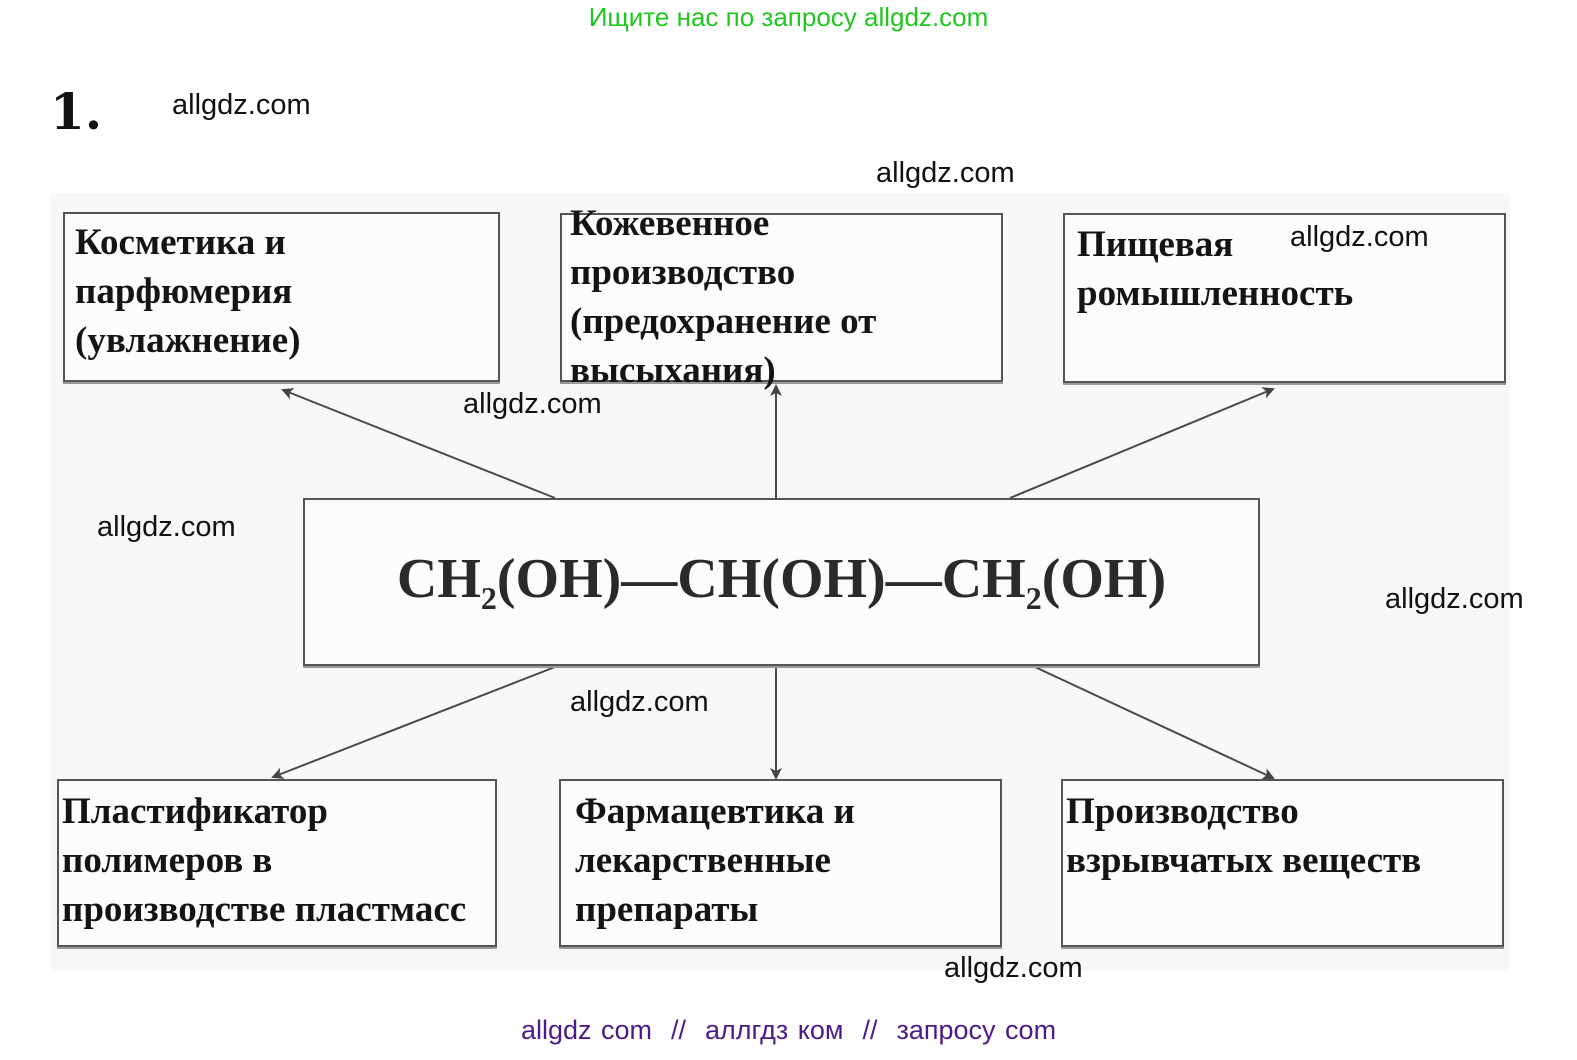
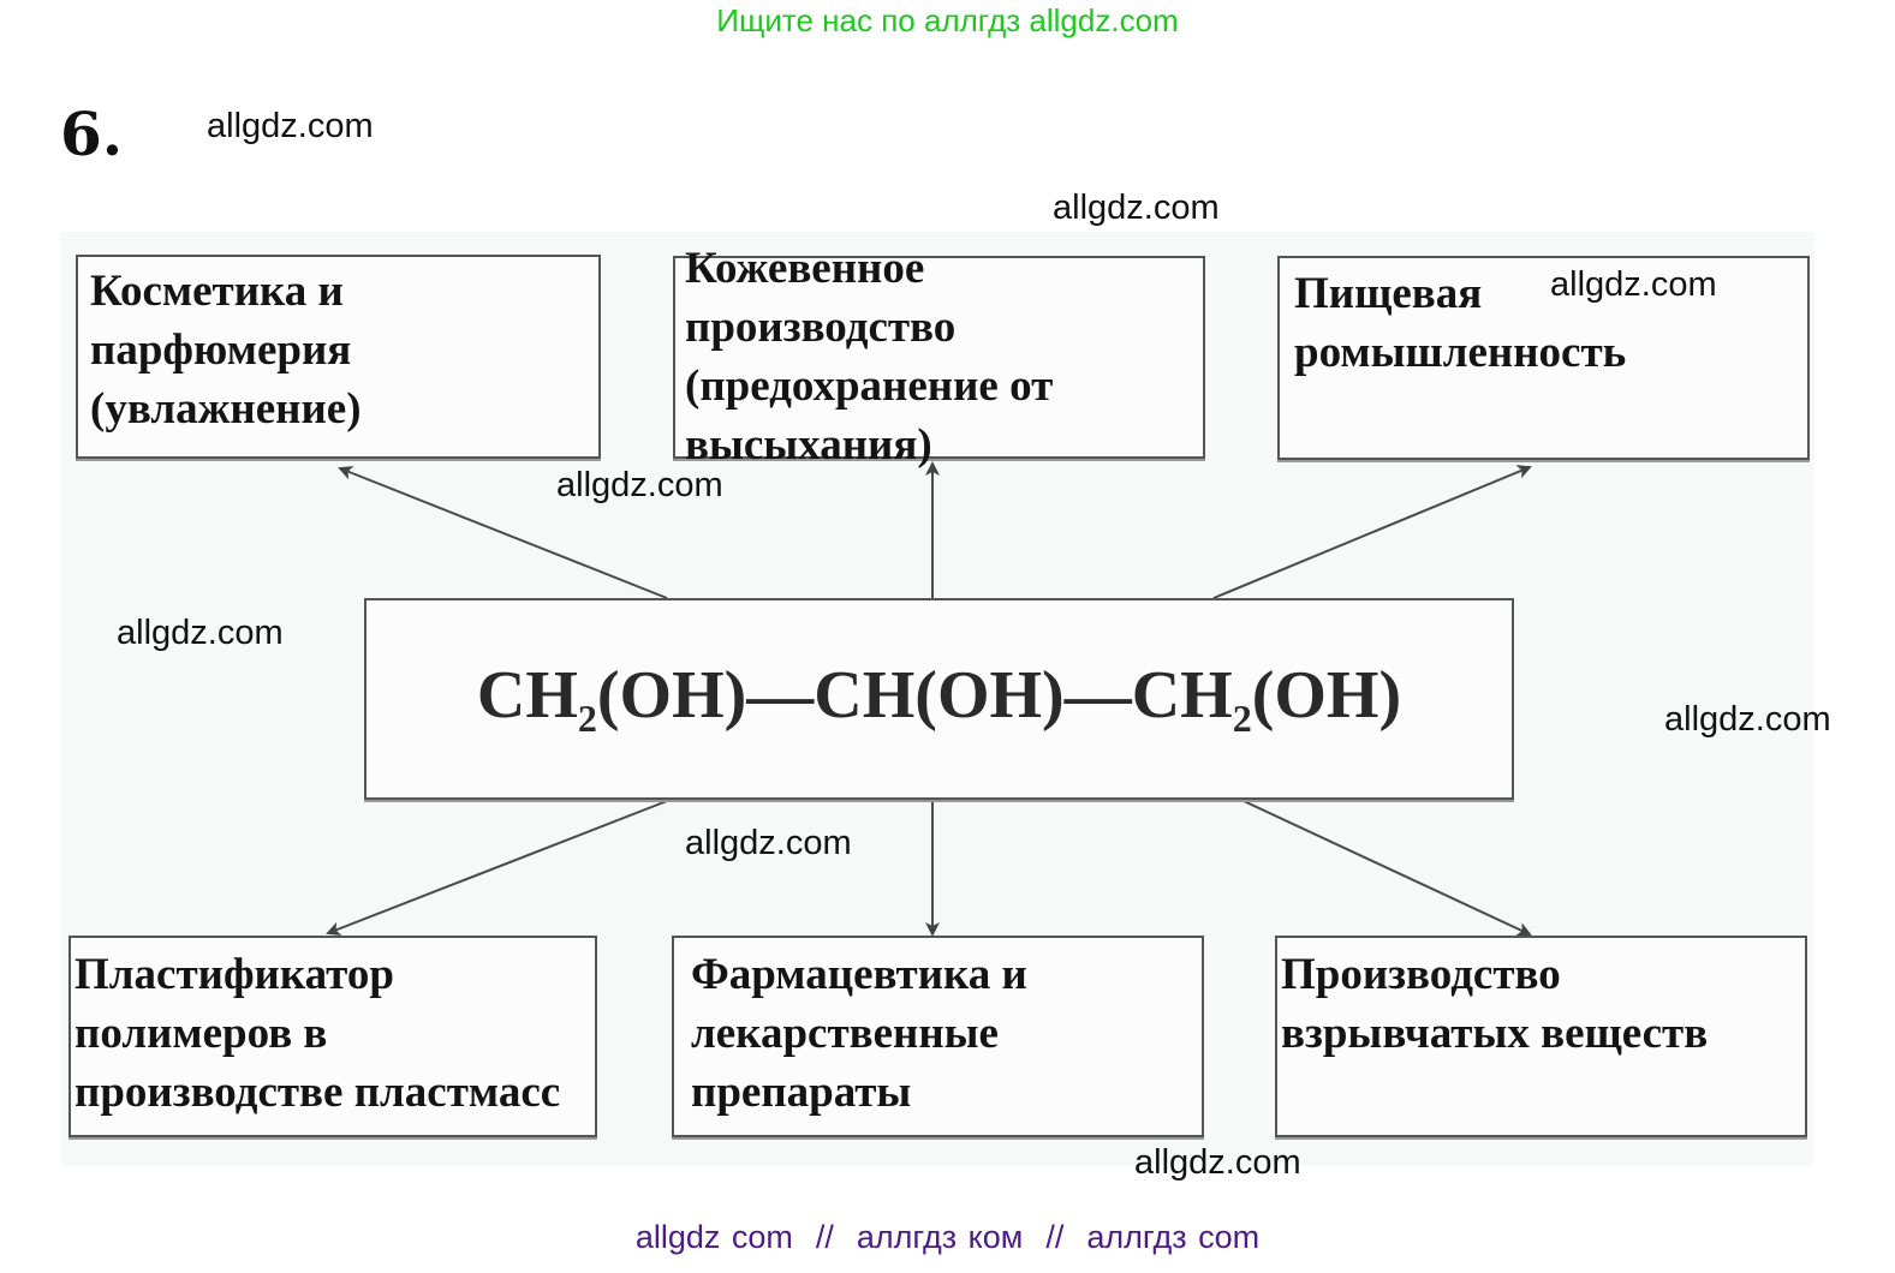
- Ищите нас по запросу allgdz.com
+ Ищите нас по аллгдз allgdz.com
- 1.
+ 6.
  Косметика и
  парфюмерия
  (увлажнение)
  Кожевенное
  производство
  (предохранение от
  высыхания)
  Пищевая
  ромышленность
  CH2(OH)—CH(OH)—CH2(OH)
  Пластификатор
  полимеров в
  производстве пластмасс
  Фармацевтика и
  лекарственные
  препараты
  Производство
  взрывчатых веществ
  allgdz.com
  allgdz.com
  allgdz.com
  allgdz.com
  allgdz.com
  allgdz.com
  allgdz.com
  allgdz.com
- allgdz com // аллгдз ком // запросу com
+ allgdz com // аллгдз ком // аллгдз com
